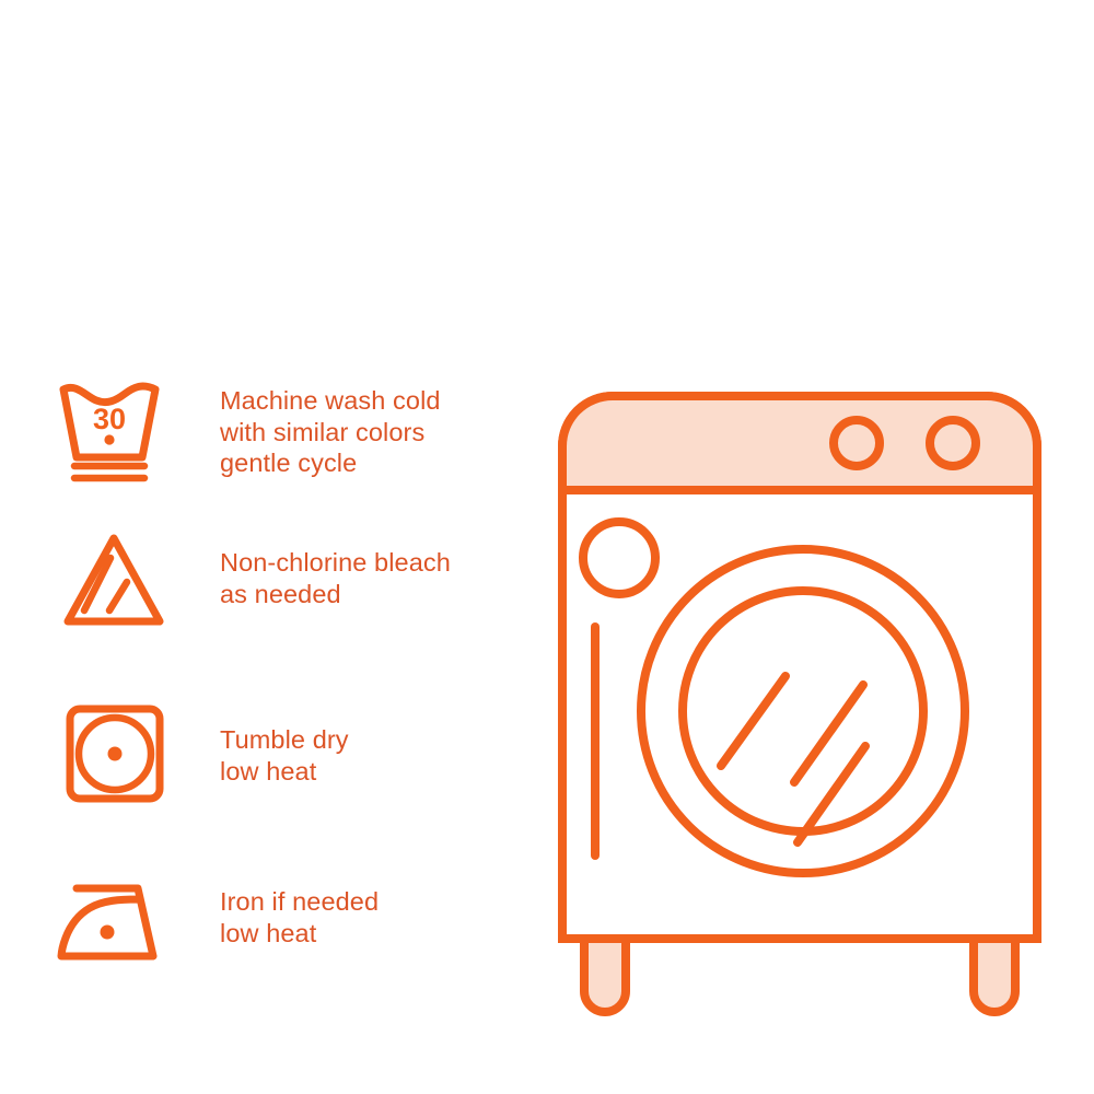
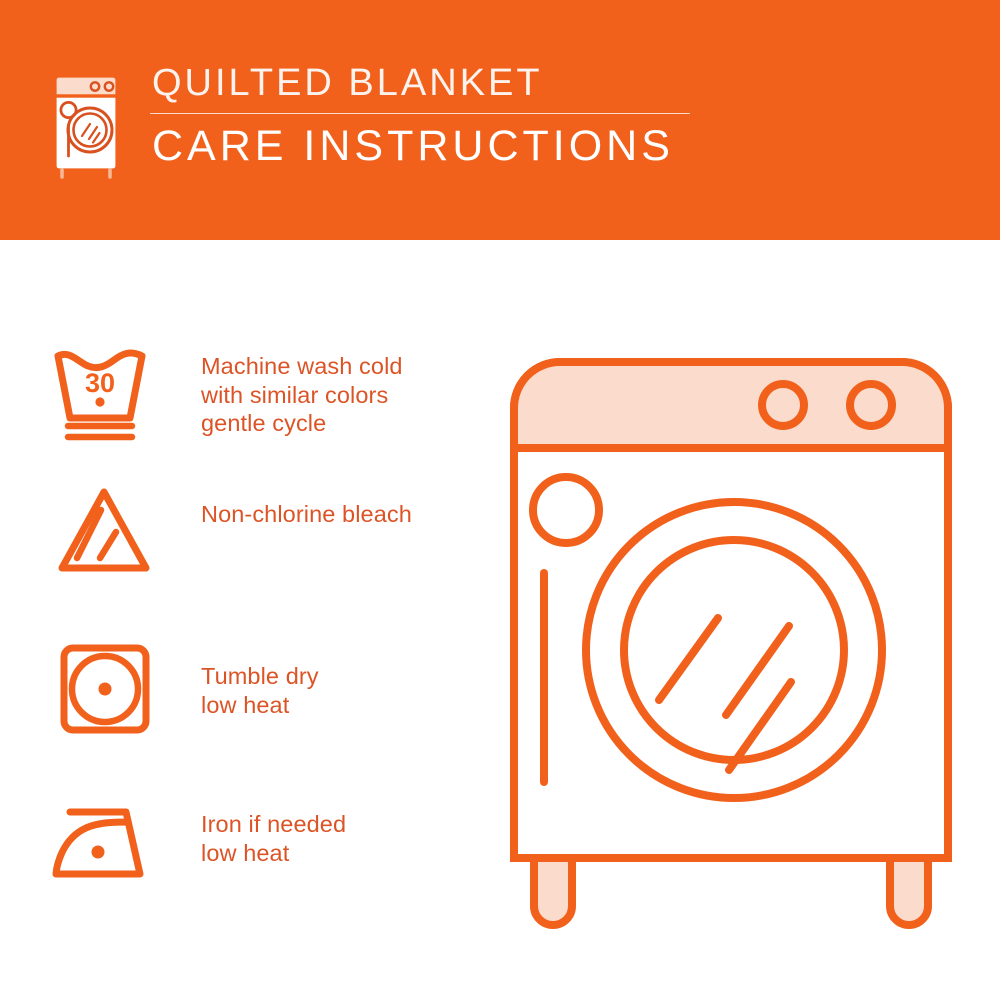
+ QUILTED BLANKET
+ CARE INSTRUCTIONS
  30
  Machine wash cold
  with similar colors
  gentle cycle
  Non-chlorine bleach
- as needed
  Tumble dry
  low heat
  Iron if needed
  low heat
